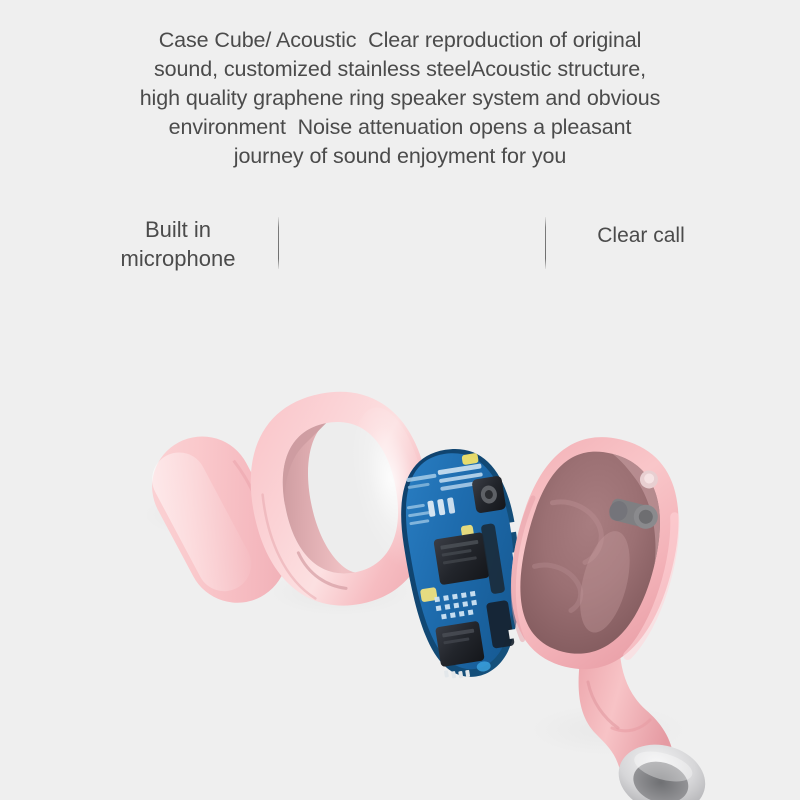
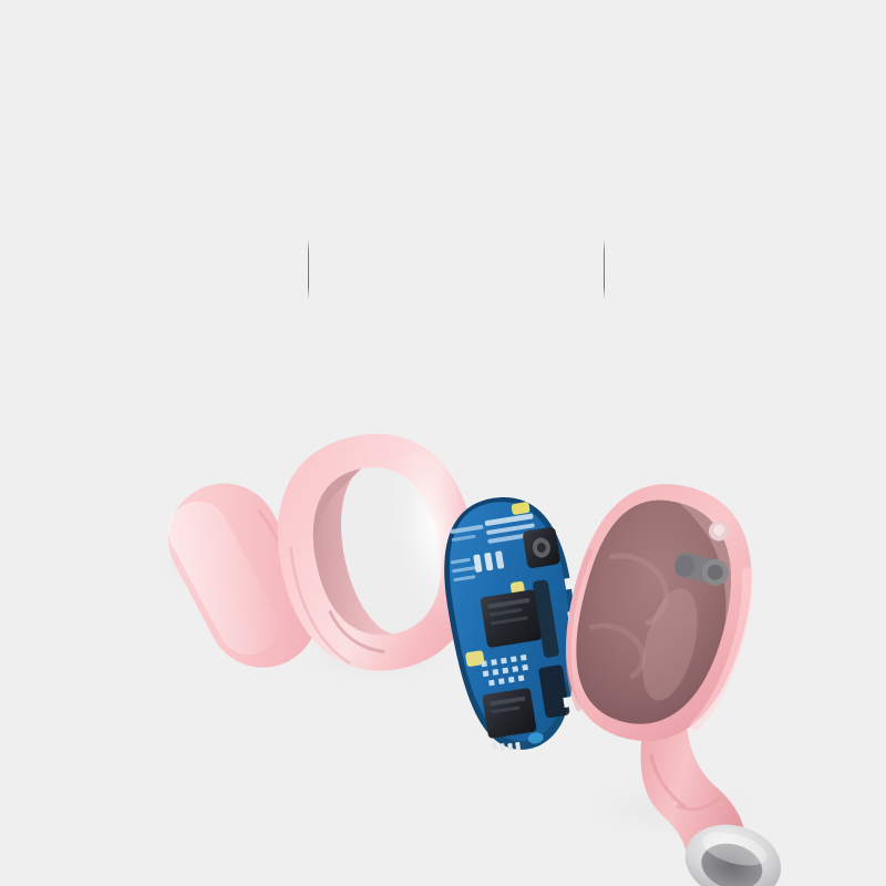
- Case Cube/ Acoustic Clear reproduction of original
- sound, customized stainless steelAcoustic structure,
- high quality graphene ring speaker system and obvious
- environment Noise attenuation opens a pleasant
- journey of sound enjoyment for you
- Built in
- microphone
- Clear call
